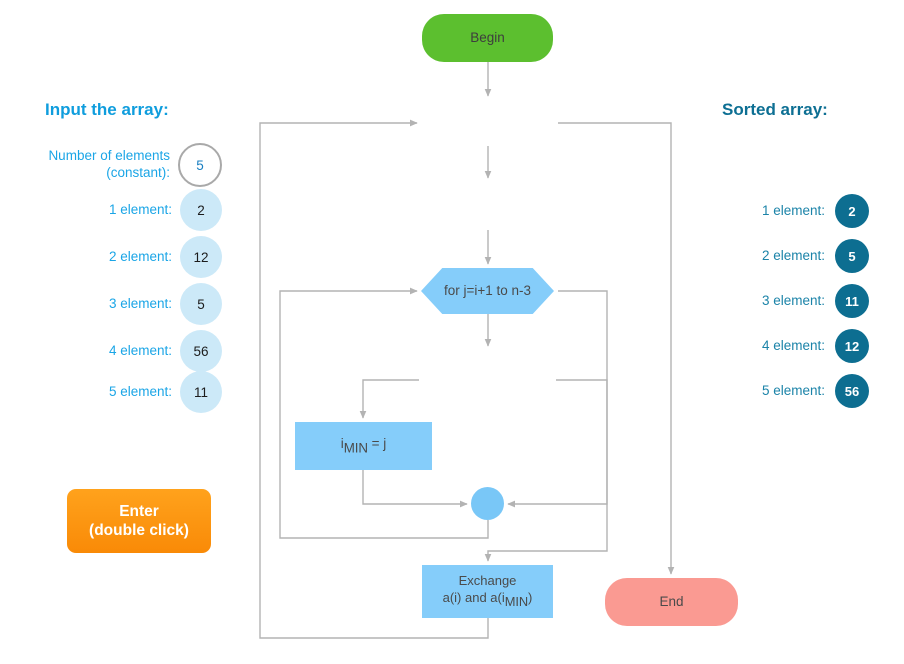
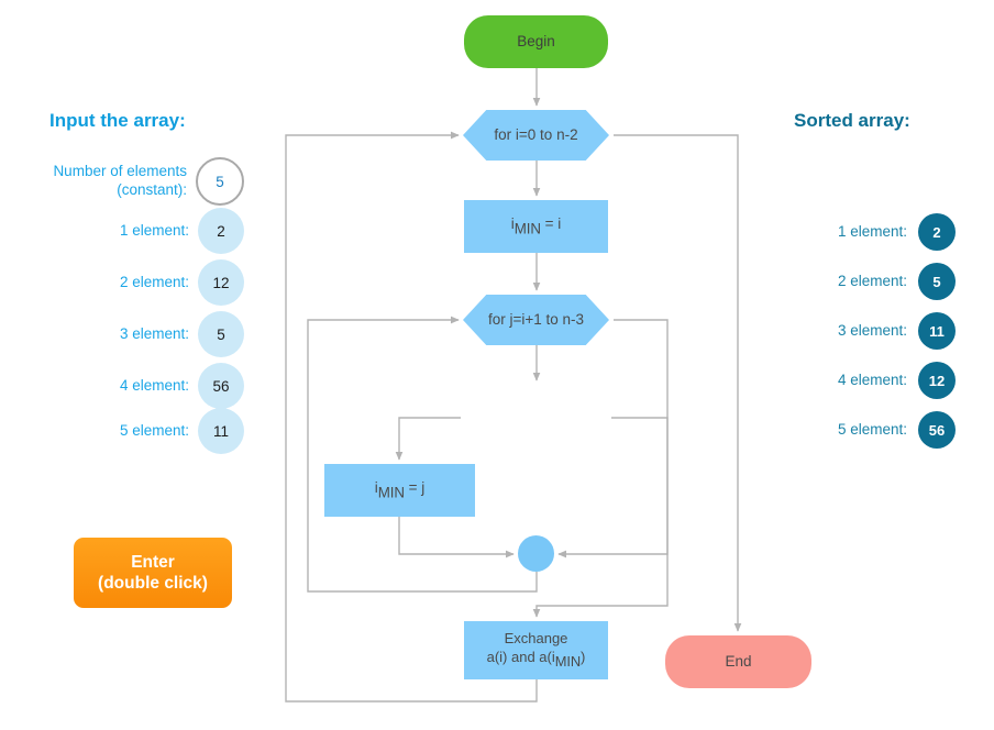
  Input the array:
  Number of elements
  (constant):
  5
  1 element:
  2
  2 element:
  12
  3 element:
  5
  4 element:
  56
  5 element:
  11
  Enter
  (double click)
  Sorted array:
  1 element:
  2
  2 element:
  5
  3 element:
  11
  4 element:
  12
  5 element:
  56
  Begin
+ for i=0 to n-2
+ iMIN = i
  for j=i+1 to n-3
  iMIN = j
  Exchange
  a(i) and a(iMIN)
  End
